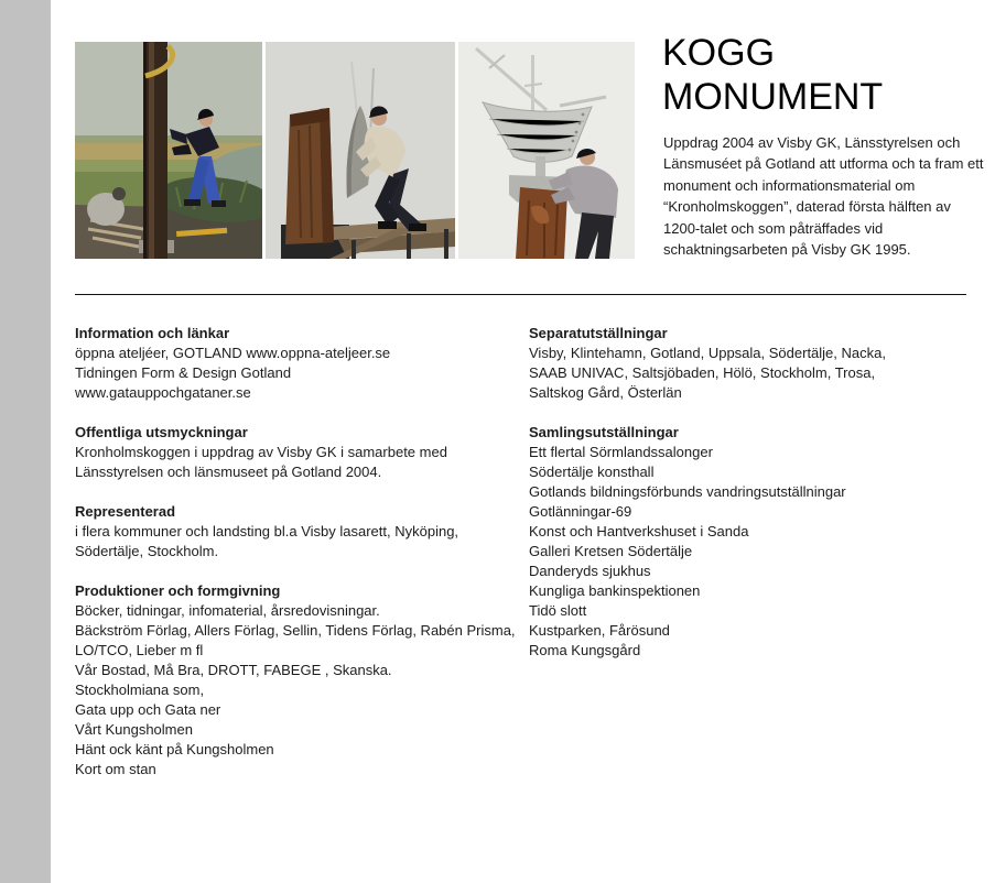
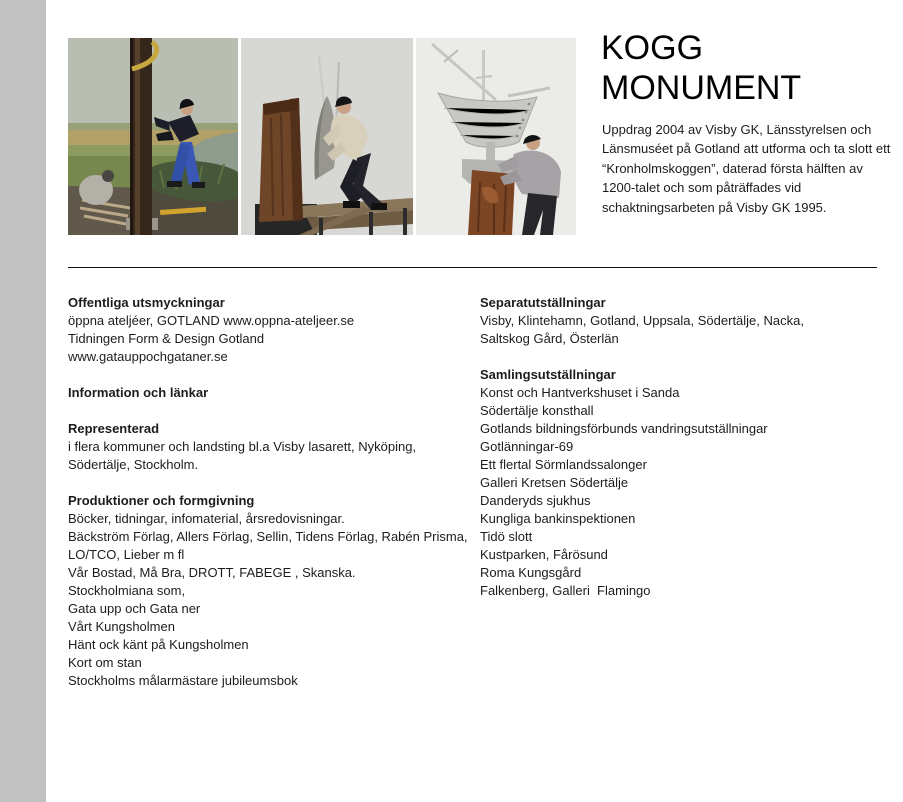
  KOGG
  MONUMENT
  Uppdrag 2004 av Visby GK, Länsstyrelsen och
- Länsmuséet på Gotland att utforma och ta fram ett
+ Länsmuséet på Gotland att utforma och ta slott ett
- monument och informationsmaterial om
  “Kronholmskoggen”, daterad första hälften av
  1200-talet och som påträffades vid
  schaktningsarbeten på Visby GK 1995.
- Information och länkar
+ Offentliga utsmyckningar
  öppna ateljéer, GOTLAND www.oppna-ateljeer.se
  Tidningen Form & Design Gotland
  www.gatauppochgataner.se
- Offentliga utsmyckningar
+ Information och länkar
- Kronholmskoggen i uppdrag av Visby GK i samarbete med
- Länsstyrelsen och länsmuseet på Gotland 2004.
  Representerad
  i flera kommuner och landsting bl.a Visby lasarett, Nyköping,
  Södertälje, Stockholm.
  Produktioner och formgivning
  Böcker, tidningar, infomaterial, årsredovisningar.
  Bäckström Förlag, Allers Förlag, Sellin, Tidens Förlag, Rabén Prisma,
  LO/TCO, Lieber m fl
  Vår Bostad, Må Bra, DROTT, FABEGE , Skanska.
  Stockholmiana som,
  Gata upp och Gata ner
  Vårt Kungsholmen
  Hänt ock känt på Kungsholmen
  Kort om stan
+ Stockholms målarmästare jubileumsbok
  Separatutställningar
  Visby, Klintehamn, Gotland, Uppsala, Södertälje, Nacka,
- SAAB UNIVAC, Saltsjöbaden, Hölö, Stockholm, Trosa,
  Saltskog Gård, Österlän
  Samlingsutställningar
- Ett flertal Sörmlandssalonger
+ Konst och Hantverkshuset i Sanda
  Södertälje konsthall
  Gotlands bildningsförbunds vandringsutställningar
  Gotlänningar-69
- Konst och Hantverkshuset i Sanda
+ Ett flertal Sörmlandssalonger
  Galleri Kretsen Södertälje
  Danderyds sjukhus
  Kungliga bankinspektionen
  Tidö slott
  Kustparken, Fårösund
  Roma Kungsgård
+ Falkenberg, Galleri Flamingo
